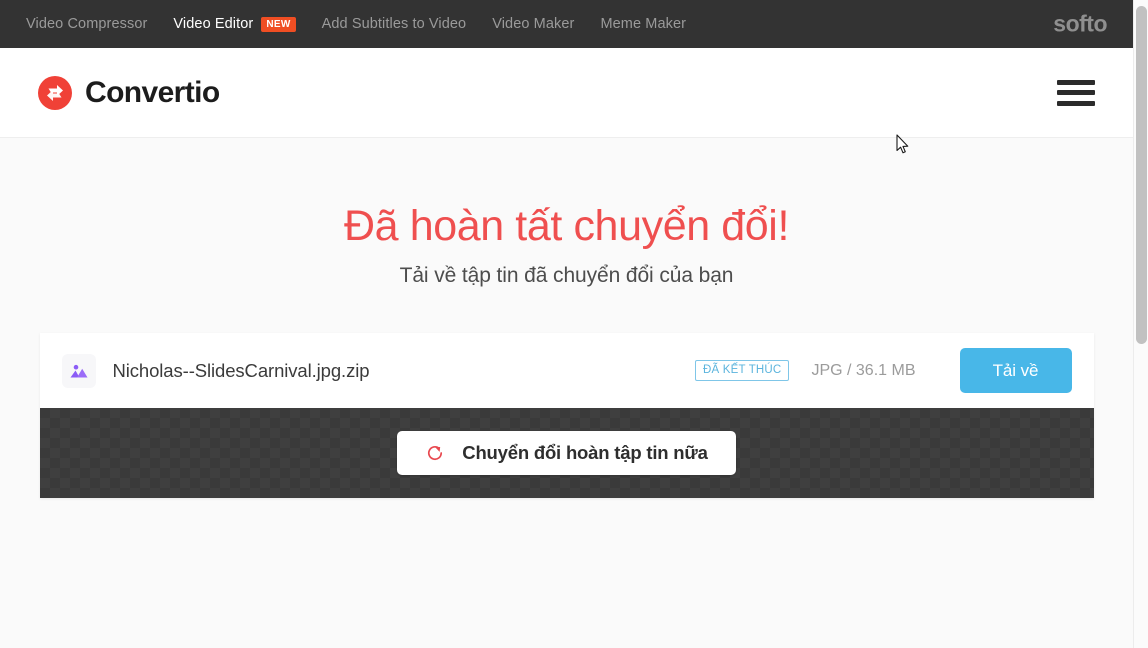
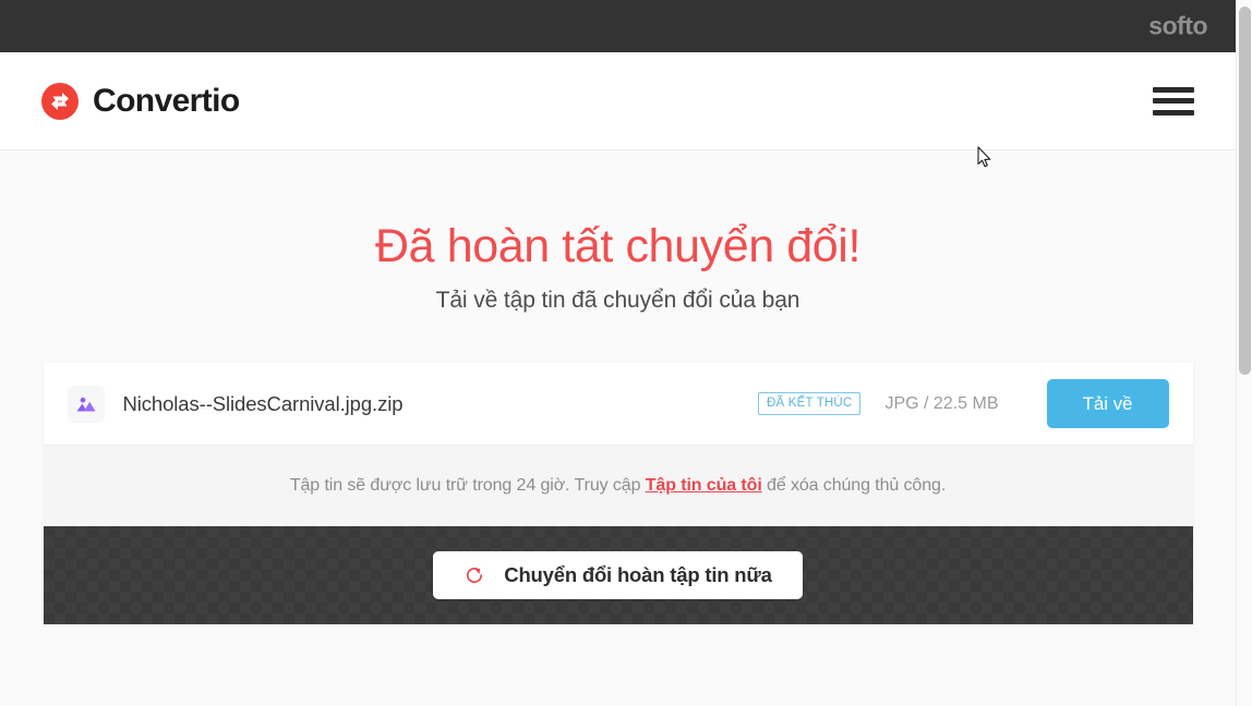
- Video Compressor
- Video Editor
- NEW
- Add Subtitles to Video
- Video Maker
- Meme Maker
  softo
  Convertio
  Đã hoàn tất chuyển đổi!
  Tải về tập tin đã chuyển đổi của bạn
  Nicholas--SlidesCarnival.jpg.zip
  ĐÃ KẾT THÚC
- JPG / 36.1 MB
+ JPG / 22.5 MB
  Tải về
+ Tập tin sẽ được lưu trữ trong 24 giờ. Truy cập Tập tin của tôi để xóa chúng thủ công.
  Chuyển đổi hoàn tập tin nữa
